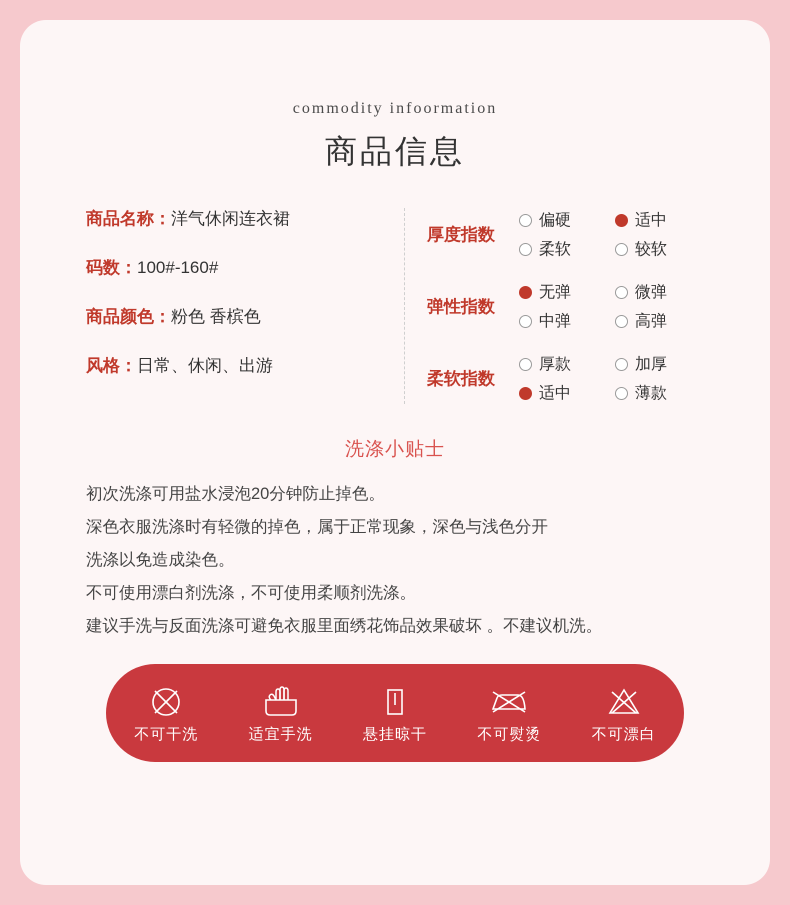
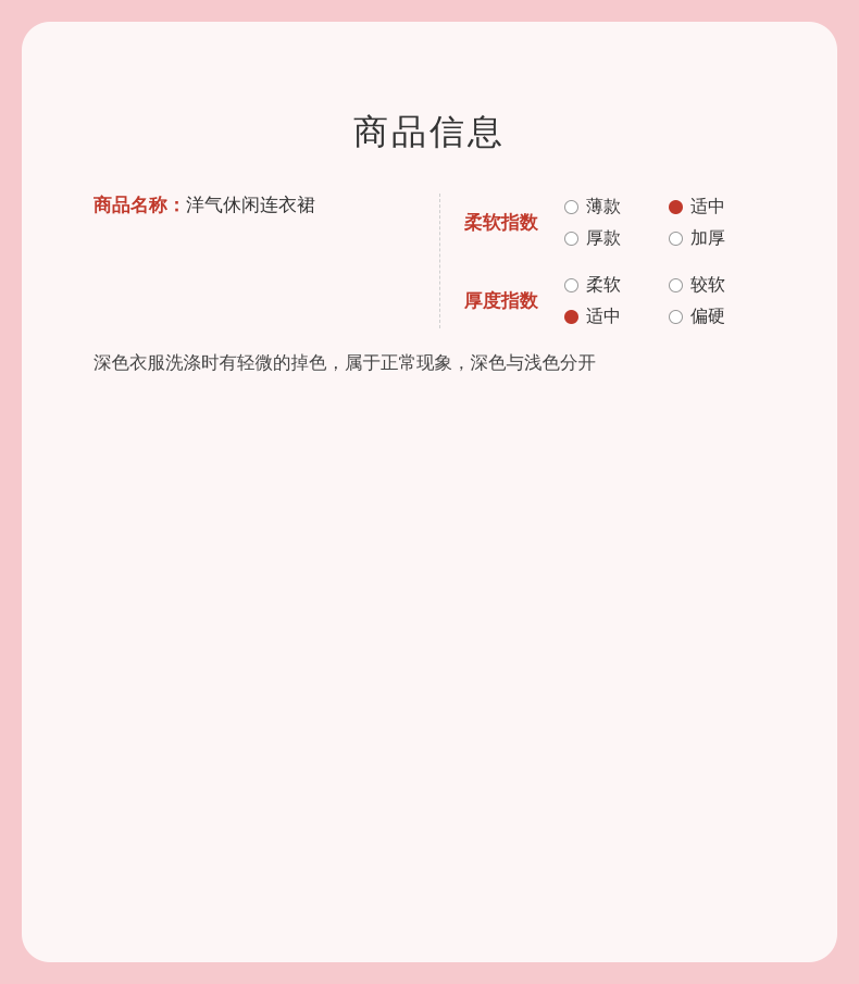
- commodity infoormation
  商品信息
  商品名称：洋气休闲连衣裙
- 码数：100#-160#
- 商品颜色：粉色 香槟色
- 风格：日常、休闲、出游
- 厚度指数
+ 柔软指数
- 偏硬
+ 薄款
  适中
- 柔软
+ 厚款
- 较软
+ 加厚
- 弹性指数
- 无弹
- 微弹
- 中弹
- 高弹
- 柔软指数
+ 厚度指数
- 厚款
+ 柔软
- 加厚
+ 较软
  适中
- 薄款
+ 偏硬
- 洗涤小贴士
- 初次洗涤可用盐水浸泡20分钟防止掉色。
  深色衣服洗涤时有轻微的掉色，属于正常现象，深色与浅色分开
- 洗涤以免造成染色。
- 不可使用漂白剂洗涤，不可使用柔顺剂洗涤。
- 建议手洗与反面洗涤可避免衣服里面绣花饰品效果破坏 。不建议机洗。
- 不可干洗
- 适宜手洗
- 悬挂晾干
- 不可熨烫
- 不可漂白
